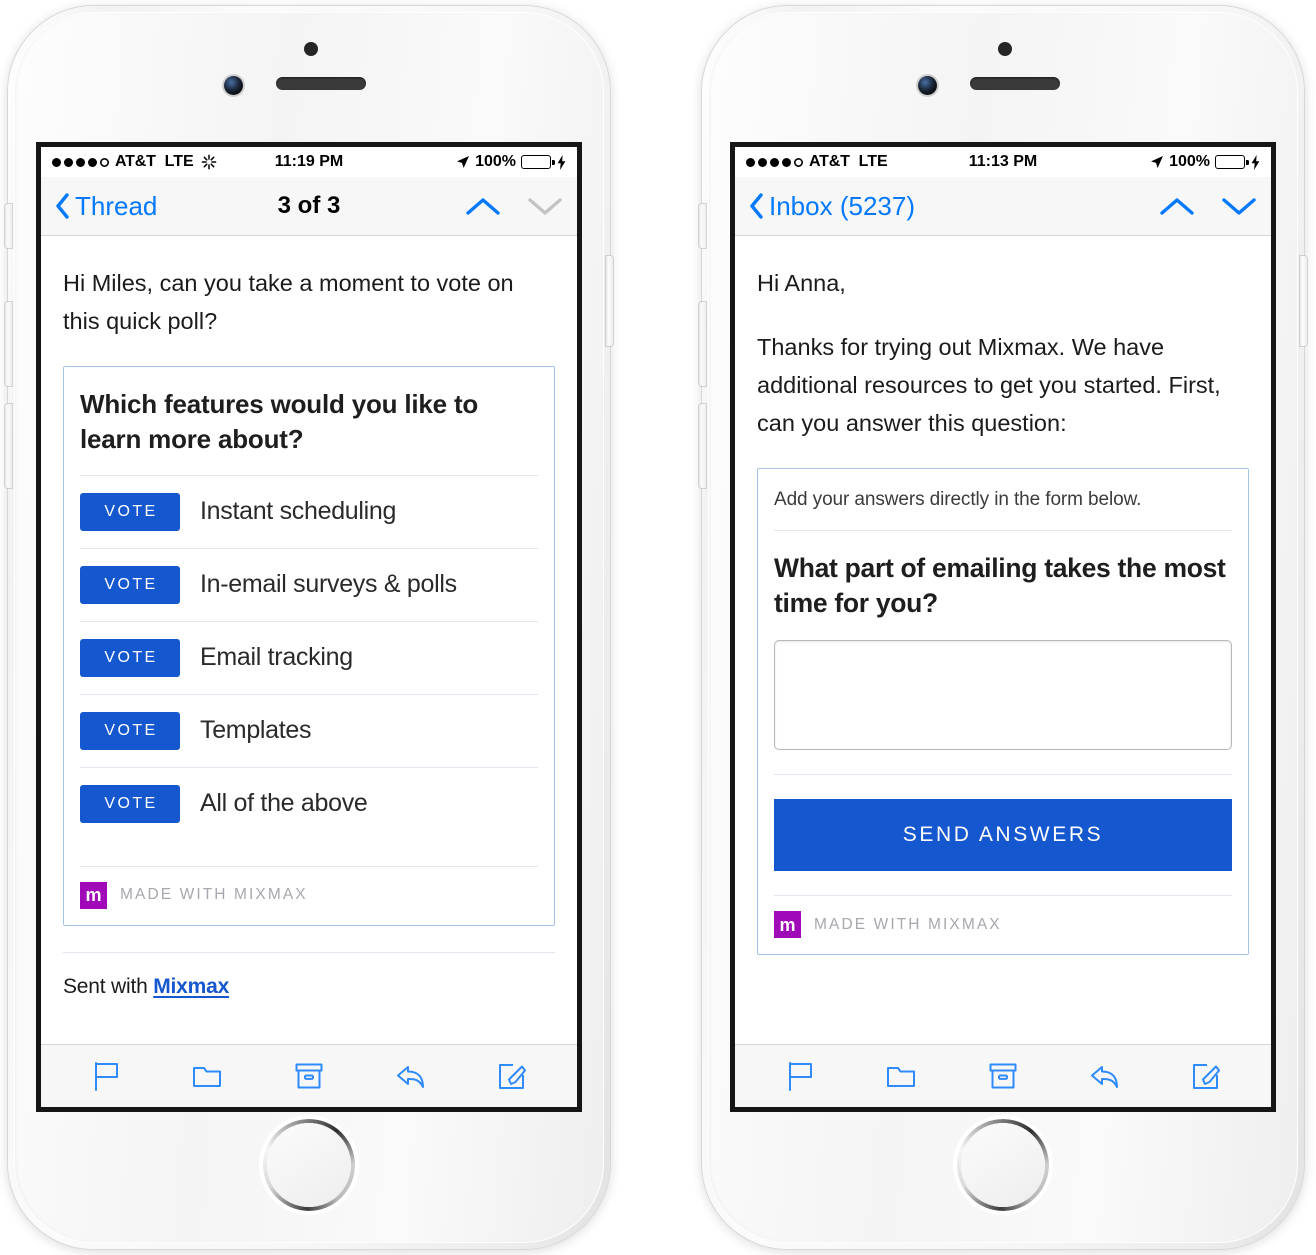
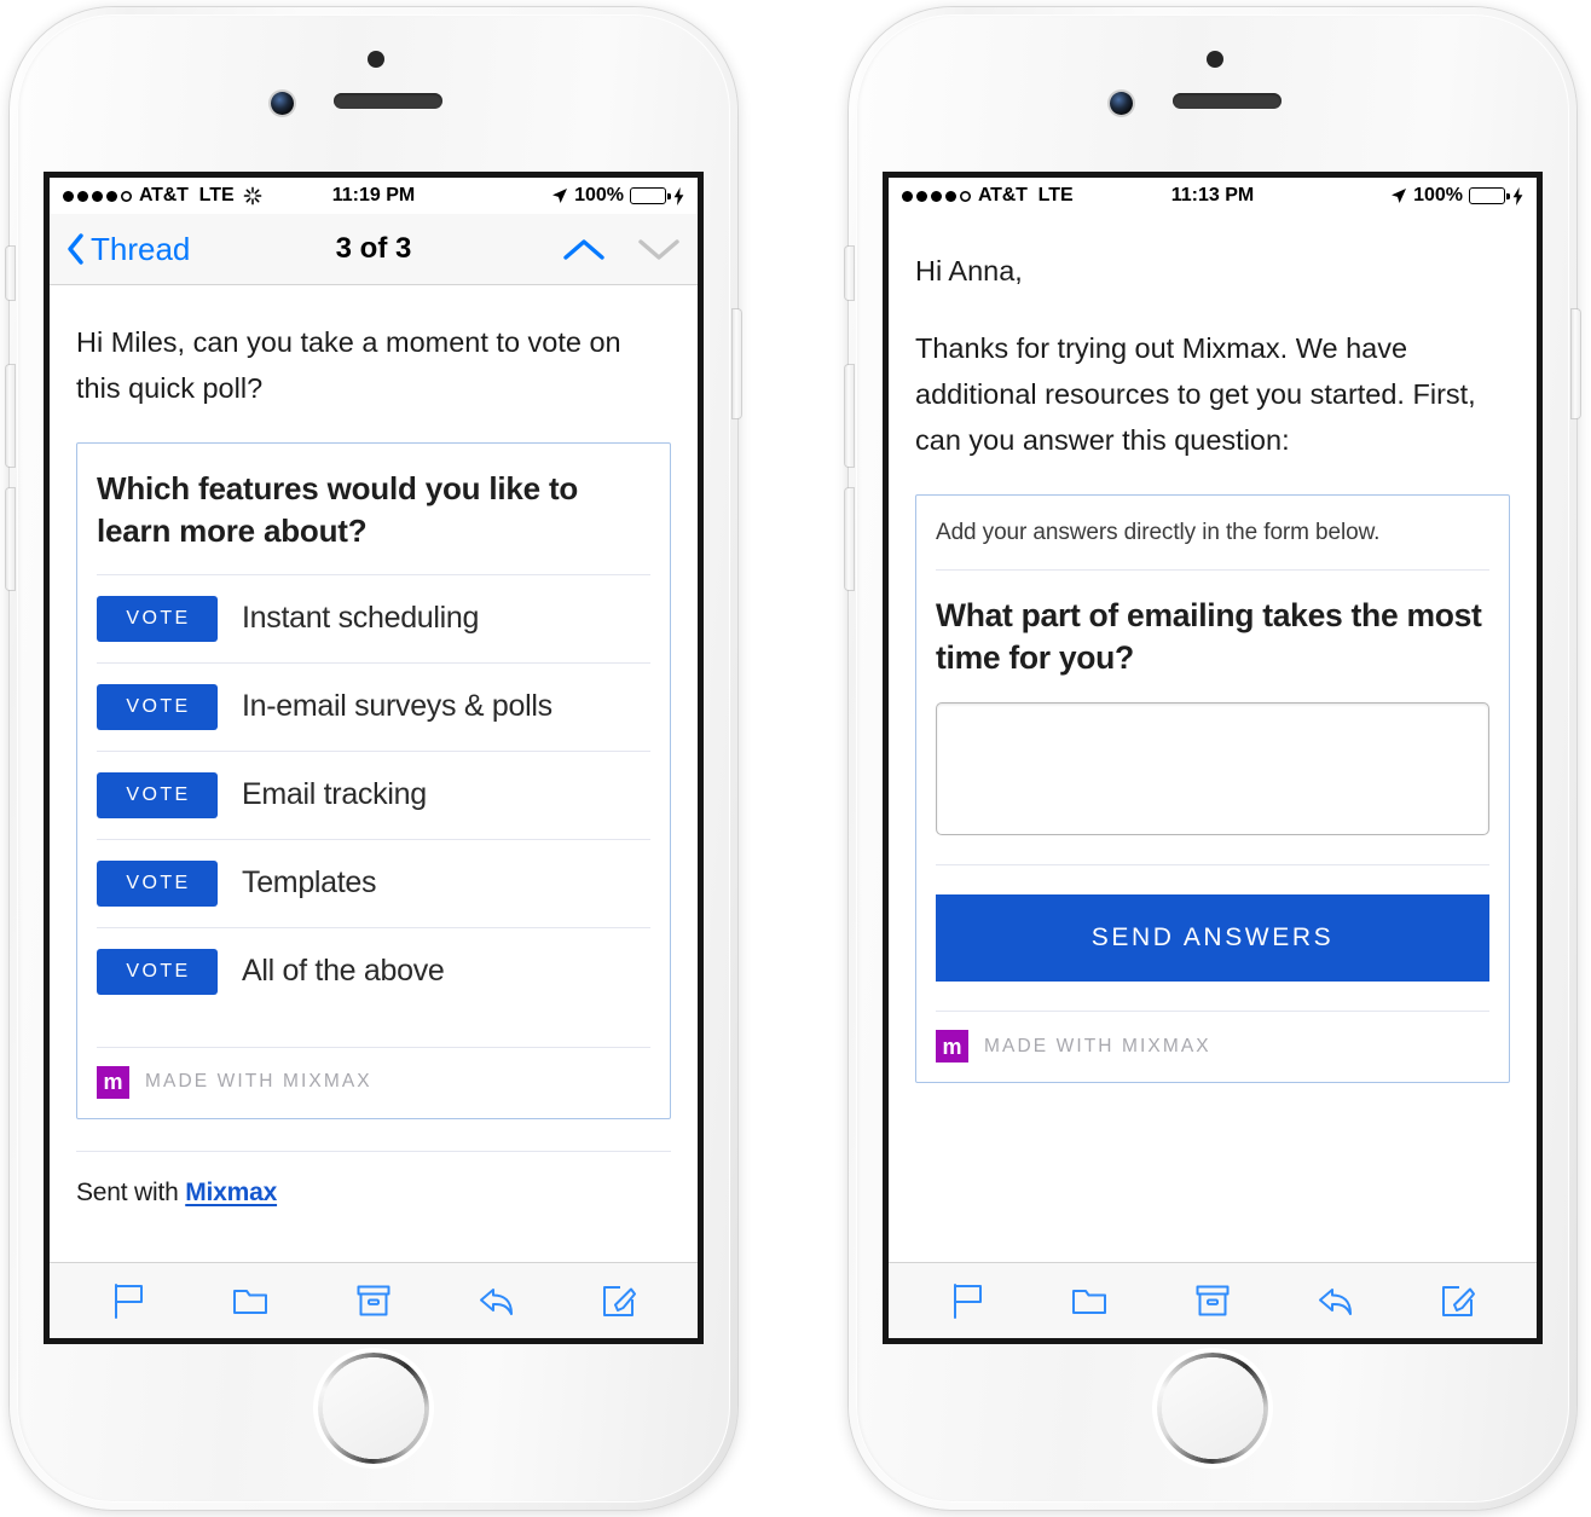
  AT&T
  LTE
  11:19 PM
  100%
  Thread
  3 of 3
  Hi Miles, can you take a moment to vote on this quick poll?
  Which features would you like to learn more about?
  VOTE
  Instant scheduling
  VOTE
  In-email surveys & polls
  VOTE
  Email tracking
  VOTE
  Templates
  VOTE
  All of the above
  m
  MADE WITH MIXMAX
  Sent with Mixmax
  AT&T
  LTE
  11:13 PM
  100%
- Inbox (5237)
  Hi Anna,
  Thanks for trying out Mixmax. We have additional resources to get you started. First, can you answer this question:
  Add your answers directly in the form below.
  What part of emailing takes the most time for you?
  SEND ANSWERS
  m
  MADE WITH MIXMAX
